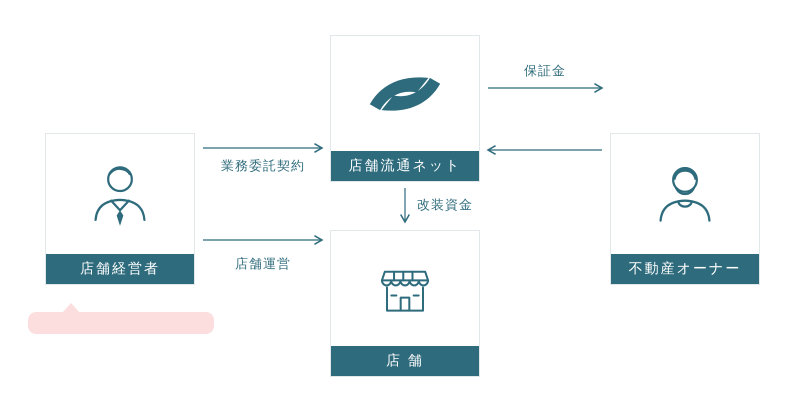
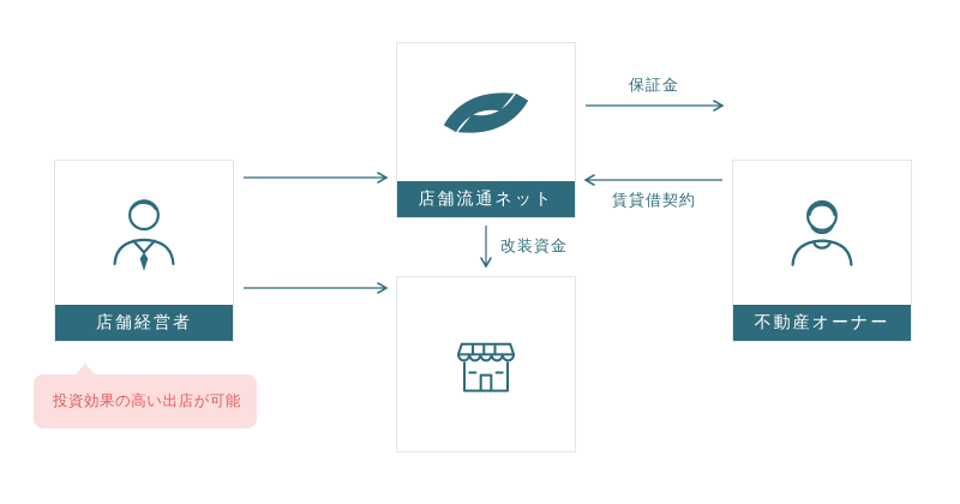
  店舗経営者
  店舗流通ネット
  不動産オーナー
- 店 舗
- 業務委託契約
- 店舗運営
  保証金
+ 賃貸借契約
  改装資金
+ 投資効果の高い出店が可能
